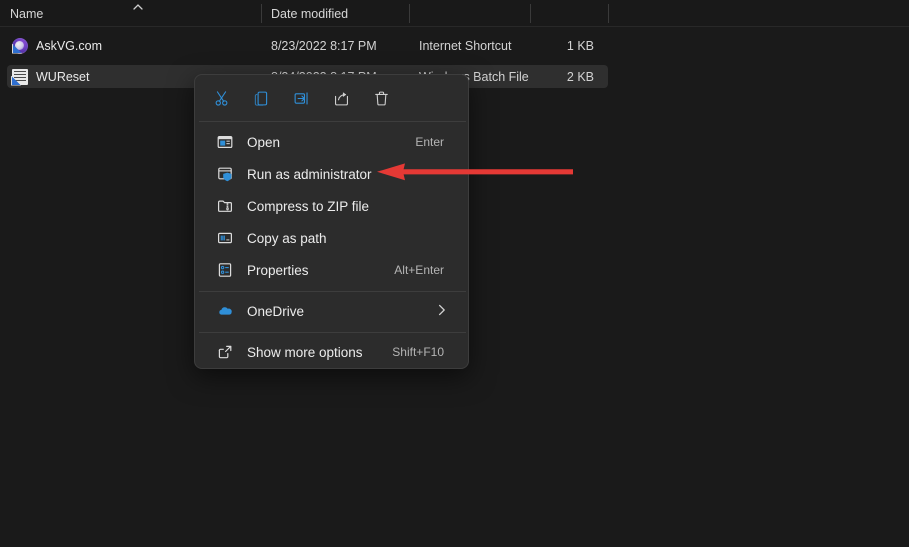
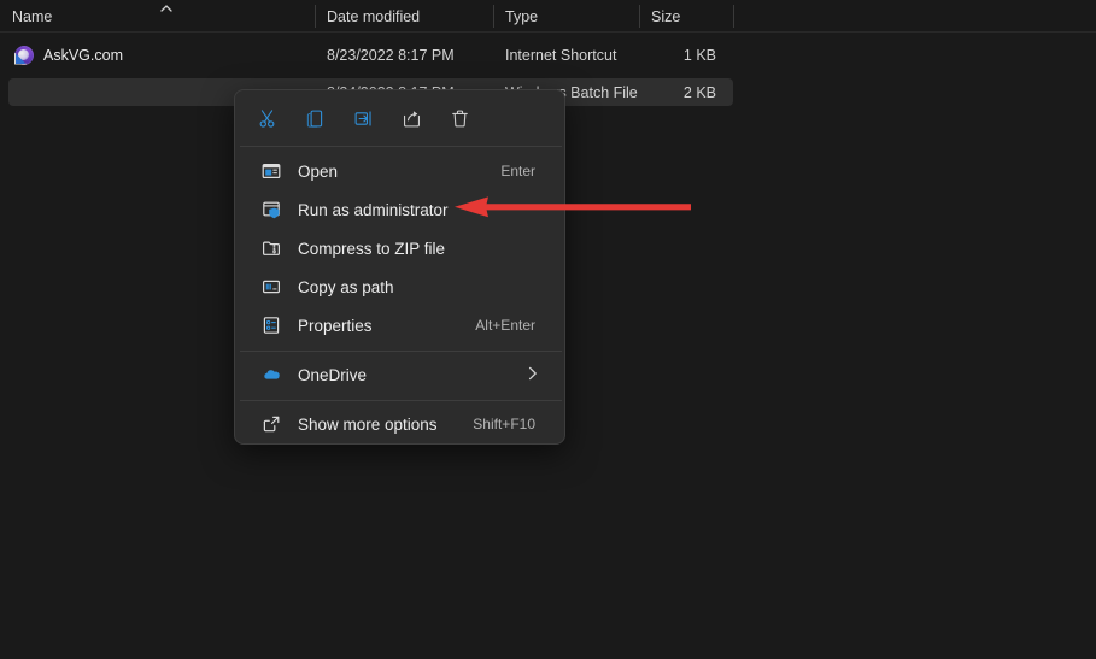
  Name
  Date modified
+ Type
+ Size
  AskVG.com
  8/23/2022 8:17 PM
  Internet Shortcut
  1 KB
- WUReset
  2 KB
  Open
  Enter
  Run as administrator
  Compress to ZIP file
  Copy as path
  Properties
  Alt+Enter
  OneDrive
  Show more options
  Shift+F10
